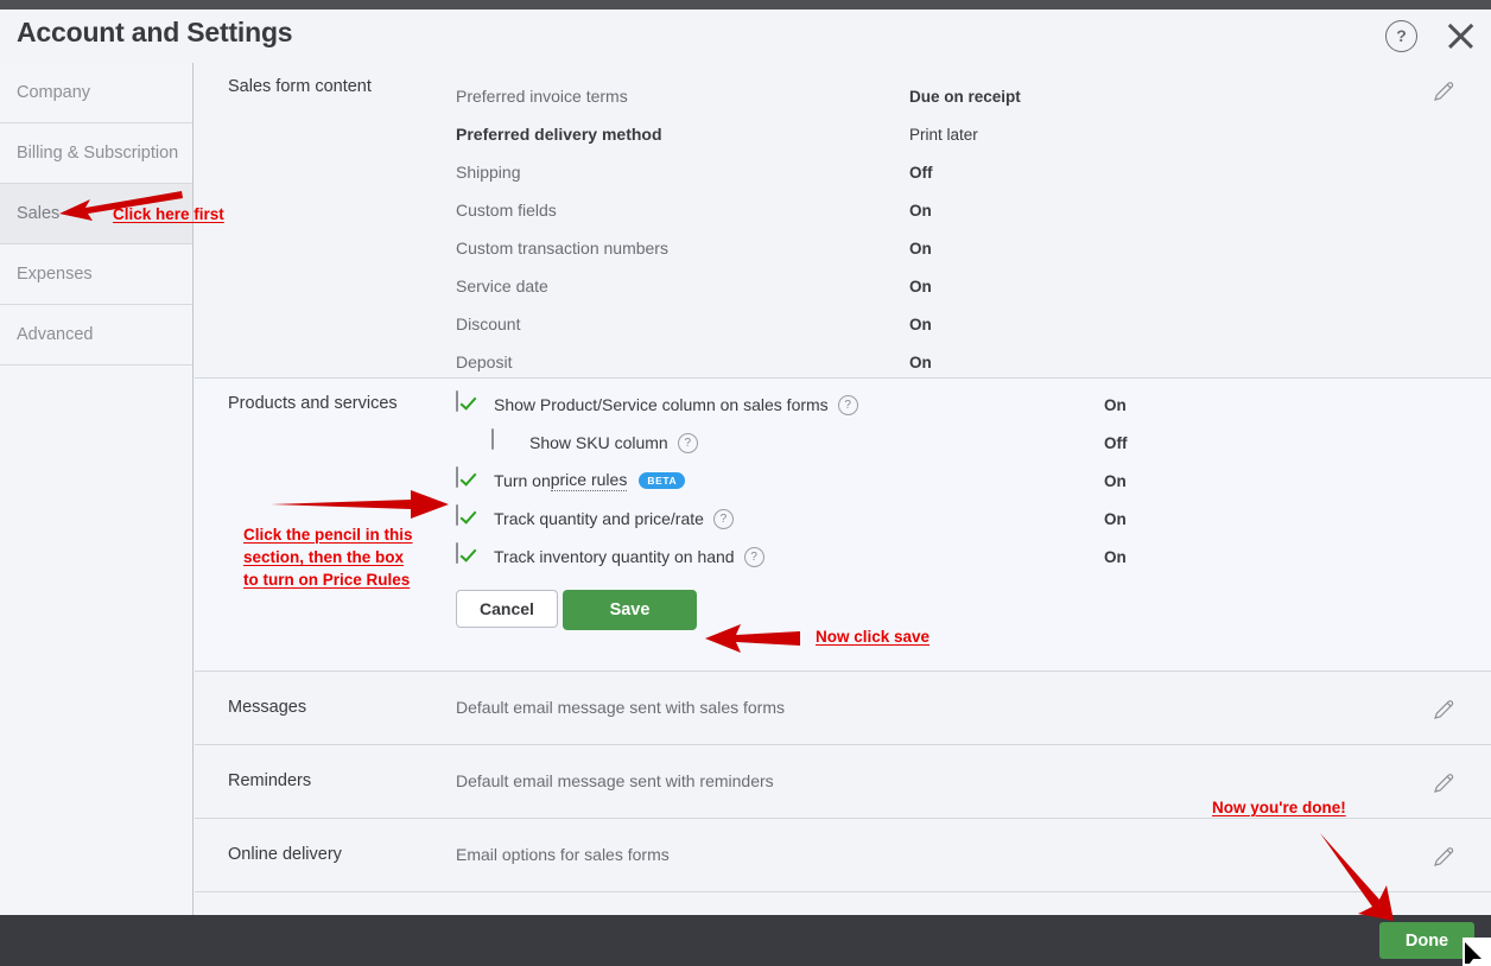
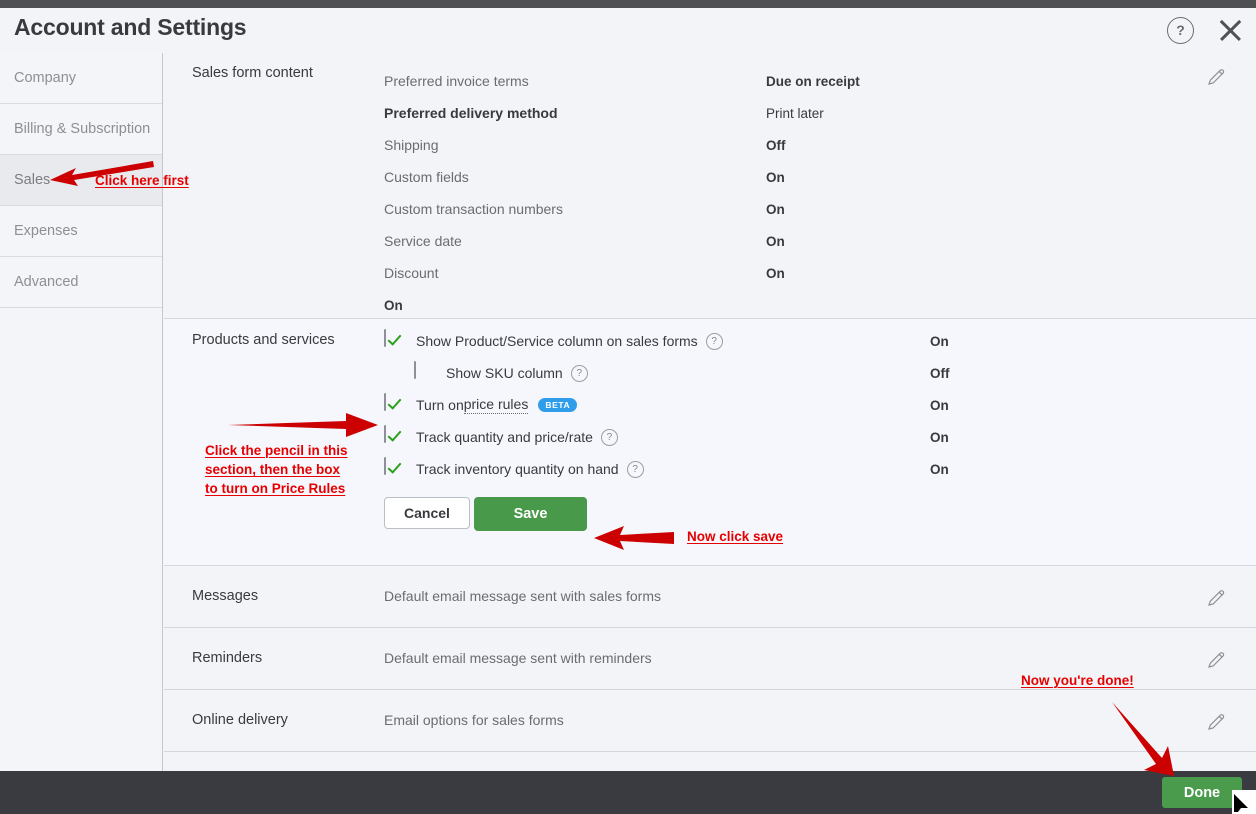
  Account and Settings
  ?
  Company
  Billing & Subscription
  Sales
  Expenses
  Advanced
  Sales form content
  Preferred invoice terms
  Due on receipt
  Preferred delivery method
  Print later
  Shipping
  Off
  Custom fields
  On
  Custom transaction numbers
  On
  Service date
  On
  Discount
  On
- Deposit
  On
  Products and services
  Show Product/Service column on sales forms
  ?
  On
  Show SKU column
  ?
  Off
  Turn on
  price rules
  BETA
  On
  Track quantity and price/rate
  ?
  On
  Track inventory quantity on hand
  ?
  On
  Cancel
  Save
  Messages
  Default email message sent with sales forms
  Reminders
  Default email message sent with reminders
  Online delivery
  Email options for sales forms
  Done
  Click here first
  Click the pencil in this
  section, then the box
  to turn on Price Rules
  Now click save
  Now you're done!
